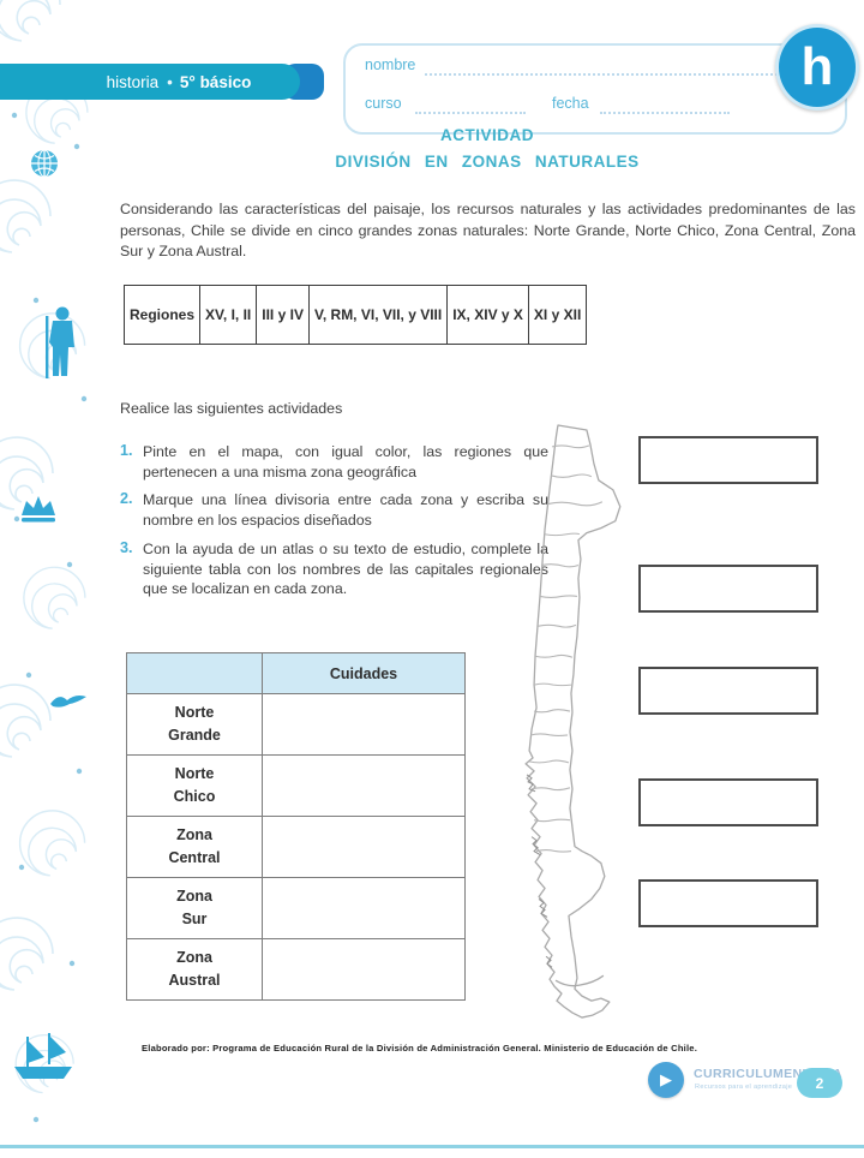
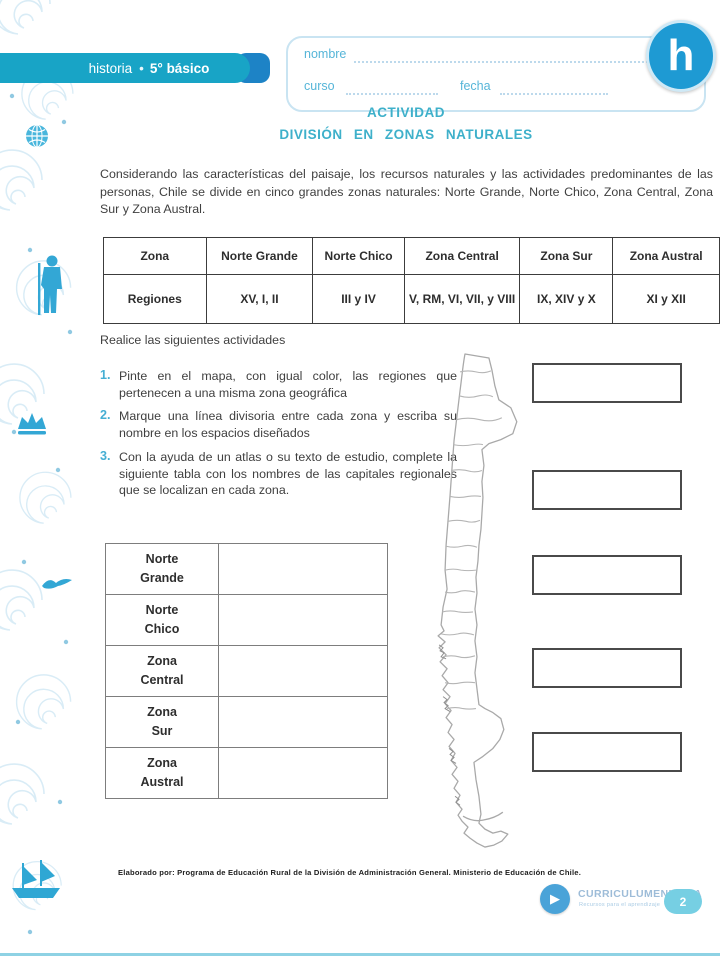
  historia
  •
  5° básico
  nombre
  curso
  fecha
  h
  ACTIVIDAD
  DIVISIÓN EN ZONAS NATURALES
  Considerando las características del paisaje, los recursos naturales y las actividades predominantes de las personas, Chile se divide en cinco grandes zonas naturales: Norte Grande, Norte Chico, Zona Central, Zona Sur y Zona Austral.
+ Zona	Norte Grande	Norte Chico	Zona Central	Zona Sur	Zona Austral
  Regiones	XV, I, II	III y IV	V, RM, VI, VII, y VIII	IX, XIV y X	XI y XII
  Realice las siguientes actividades
  1.
  Pinte en el mapa, con igual color, las regiones que pertenecen a una misma zona geográfica
  2.
  Marque una línea divisoria entre cada zona y escriba su nombre en los espacios diseñados
  3.
  Con la ayuda de un atlas o su texto de estudio, complete la siguiente tabla con los nombres de las capitales regionales que se localizan en cada zona.
- 	Cuidades
  Norte Grande
  Norte Chico
  Zona Central
  Zona Sur
  Zona Austral
  Elaborado por: Programa de Educación Rural de la División de Administración General. Ministerio de Educación de Chile.
  ▶
  CURRICULUMEN
  2
